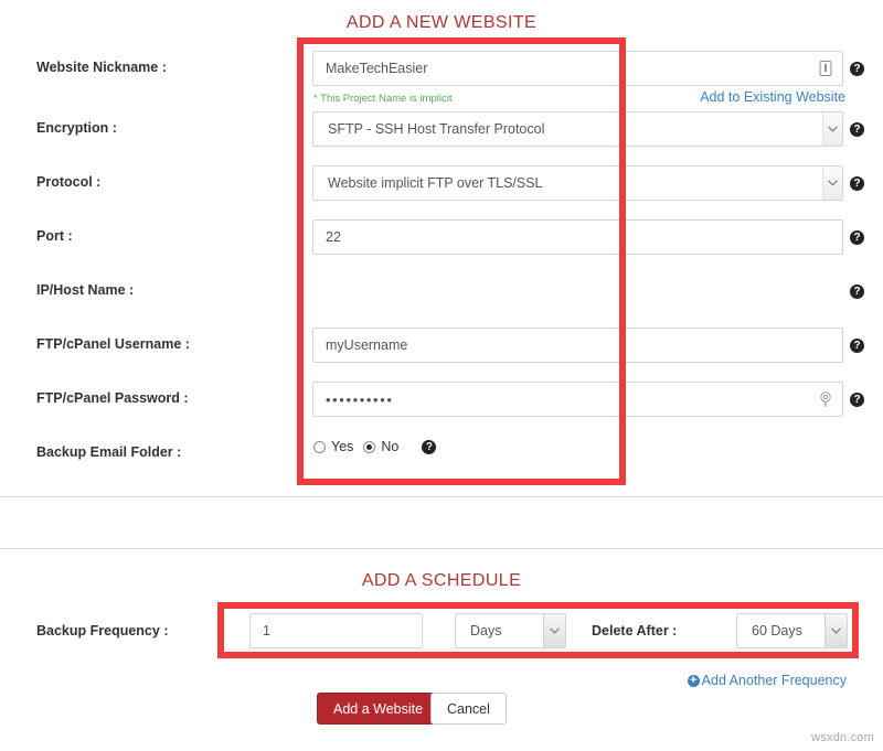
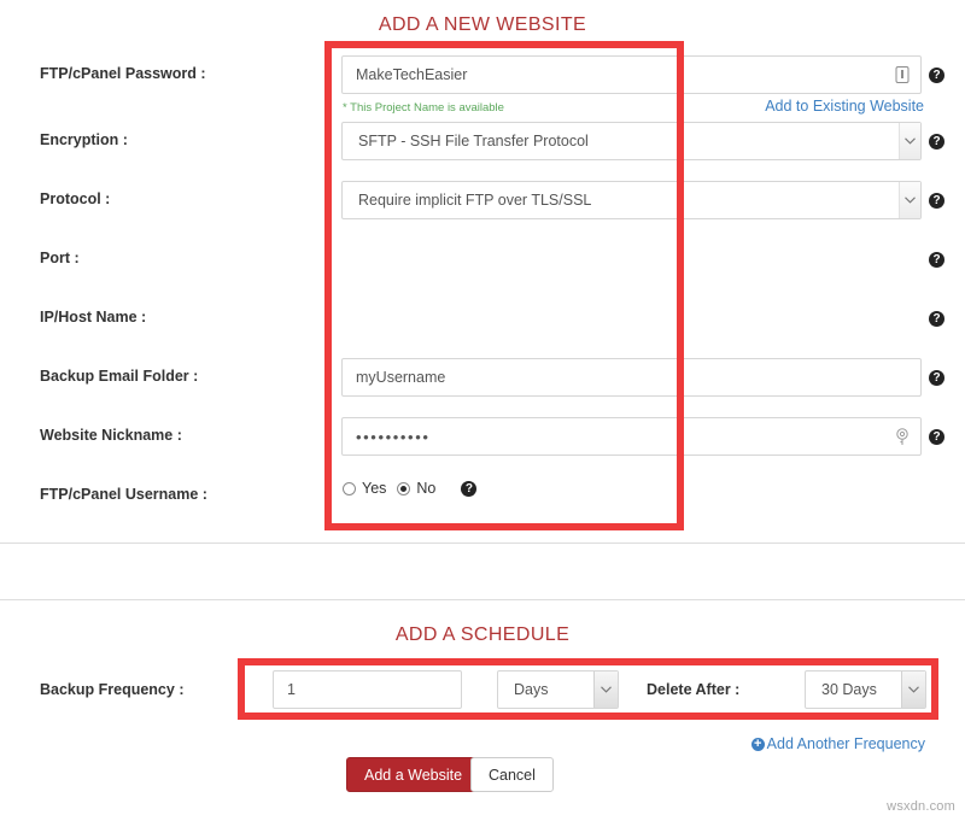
  ADD A NEW WEBSITE
- Website Nickname :
+ FTP/cPanel Password :
  MakeTechEasier
  ?
- * This Project Name is implicit
+ * This Project Name is available
  Add to Existing Website
  Encryption :
- SFTP - SSH Host Transfer Protocol
+ SFTP - SSH File Transfer Protocol
  ?
  Protocol :
- Website implicit FTP over TLS/SSL
+ Require implicit FTP over TLS/SSL
  ?
  Port :
- 22
  ?
  IP/Host Name :
  ?
- FTP/cPanel Username :
+ Backup Email Folder :
  myUsername
  ?
- FTP/cPanel Password :
+ Website Nickname :
  ••••••••••
  ?
- Backup Email Folder :
+ FTP/cPanel Username :
  Yes
  No
  ?
  ADD A SCHEDULE
  Backup Frequency :
  1
  Days
  Delete After :
- 60 Days
+ 30 Days
  +
  Add Another Frequency
  Add a Website
  Cancel
  wsxdn.com
